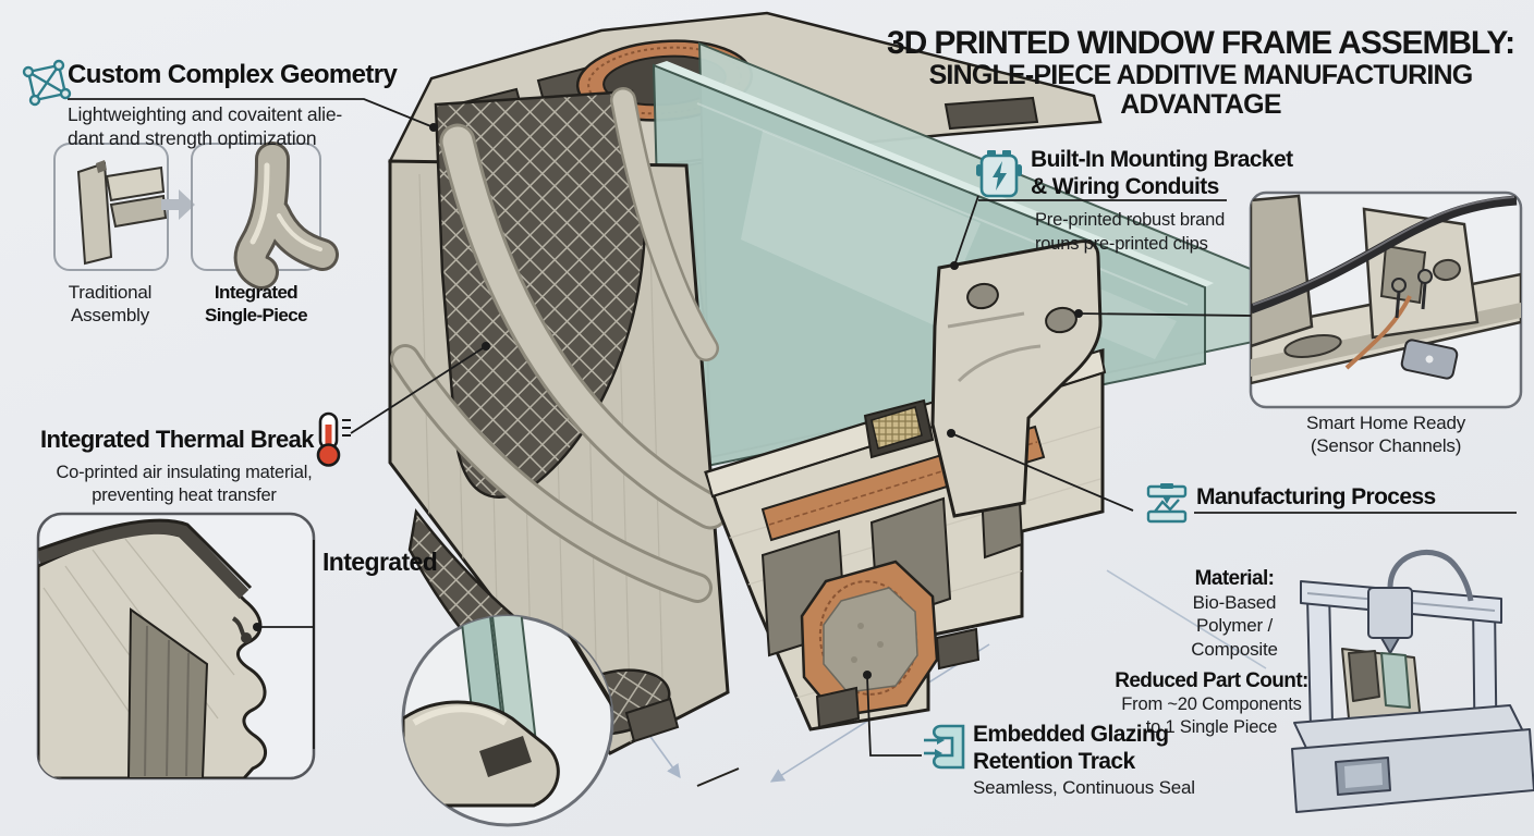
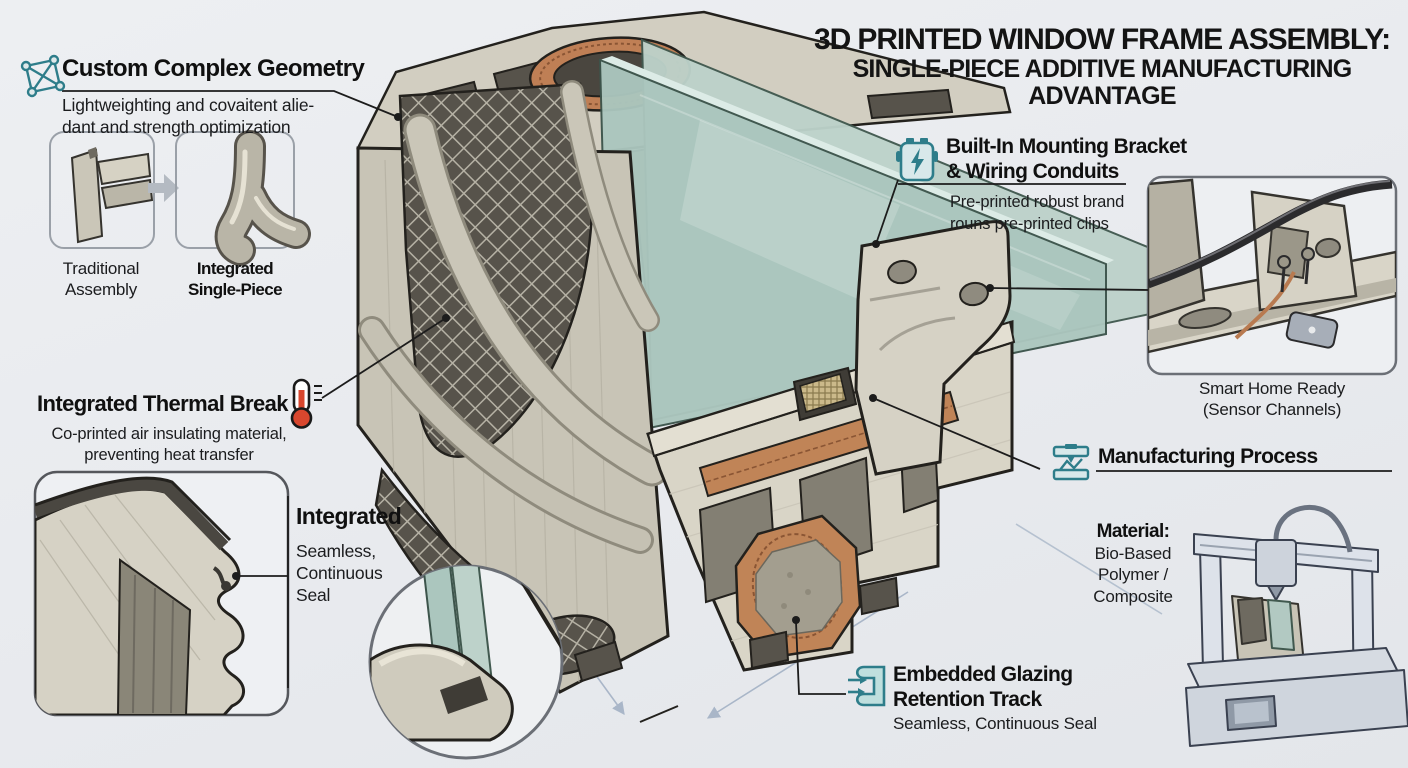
  3D PRINTED WINDOW FRAME ASSEMBLY:
  SINGLE-PIECE ADDITIVE MANUFACTURING ADVANTAGE
  Custom Complex Geometry
  Lightweighting and covaitent alie-
  dant and strength optimization
  Traditional
  Assembly
  Integrated
  Single-Piece
  Integrated Thermal Break
  Co-printed air insulating material,
  preventing heat transfer
  Integrated
+ Seamless,
+ Continuous
+ Seal
  Built-In Mounting Bracket
  & Wiring Conduits
  Pre-printed robust brand
  rouns pre-printed clips
  Smart Home Ready
  (Sensor Channels)
  Manufacturing Process
  Material:
  Bio-Based
  Polymer /
  Composite
- Reduced Part Count:
- From ~20 Components
- to 1 Single Piece
  Embedded Glazing
  Retention Track
  Seamless, Continuous Seal
